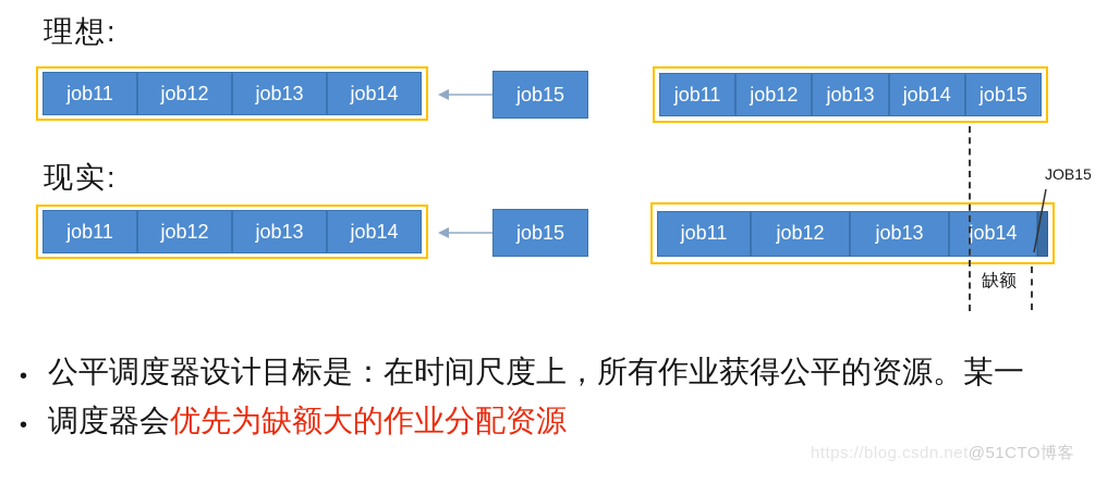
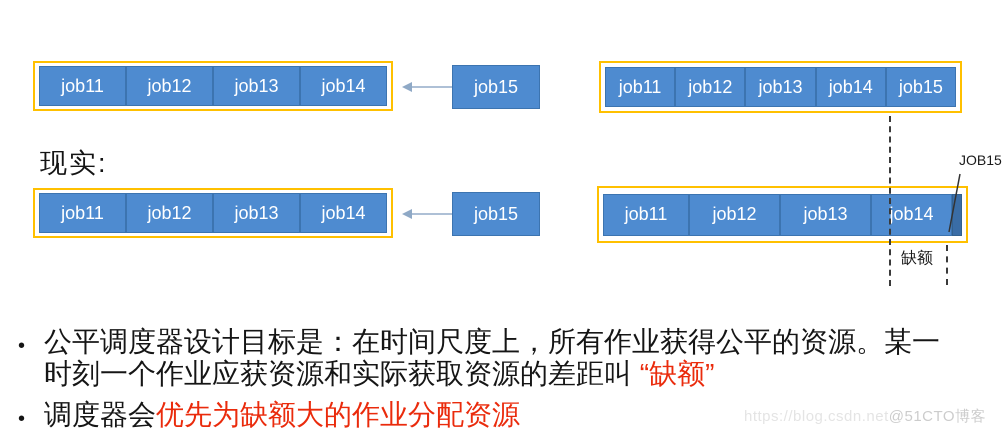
- 理想:
  job11
  job12
  job13
  job14
  job15
  job11
  job12
  job13
  job14
  job15
  现实:
  job11
  job12
  job13
  job14
  job15
  job11
  job12
  job13
  job14
  缺额
  JOB15
  •
  公平调度器设计目标是：在时间尺度上，所有作业获得公平的资源。某一
+ 时刻一个作业应获资源和实际获取资源的差距叫 “缺额”
  •
  调度器会优先为缺额大的作业分配资源
  https://blog.csdn.net@51CTO博客
